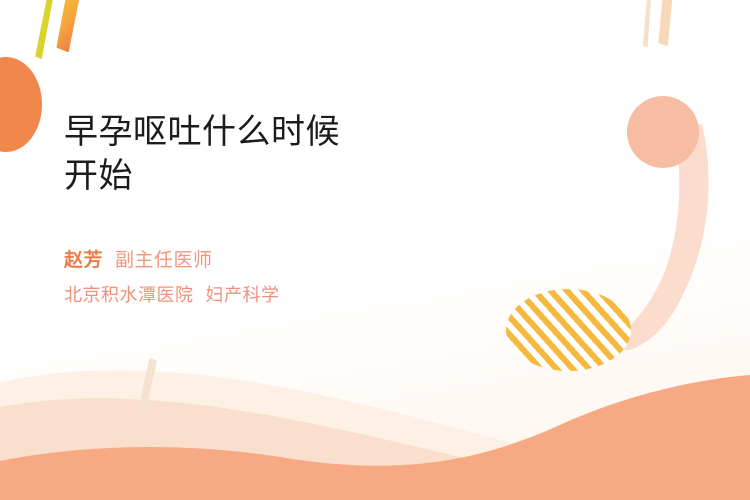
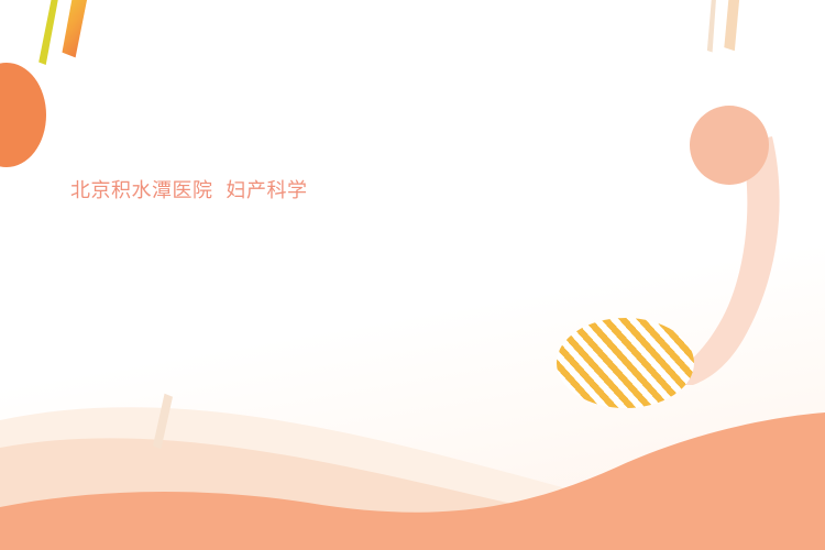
- 早孕呕吐什么时候
- 开始
- 赵芳 副主任医师
  北京积水潭医院 妇产科学
